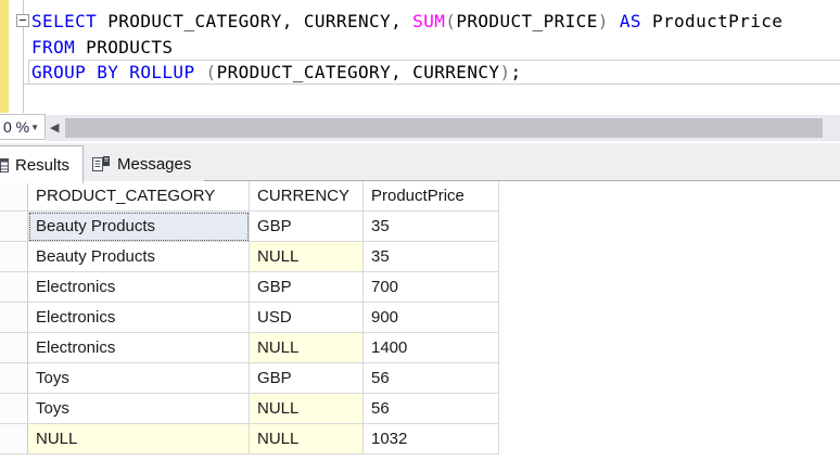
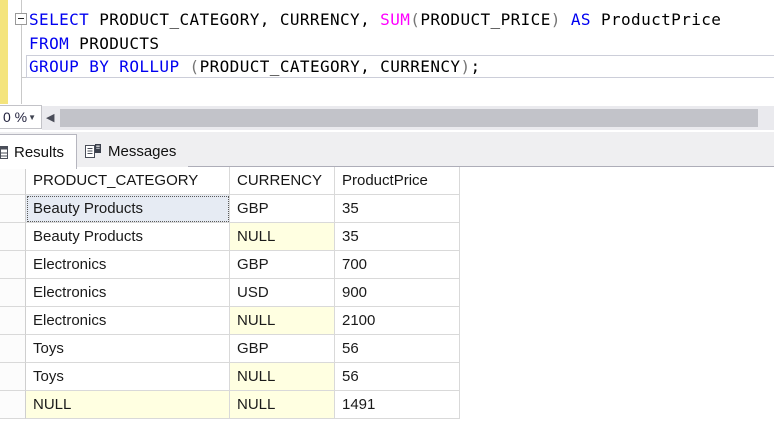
  SELECT PRODUCT_CATEGORY, CURRENCY, SUM(PRODUCT_PRICE) AS ProductPrice
  FROM PRODUCTS
  GROUP BY ROLLUP (PRODUCT_CATEGORY, CURRENCY);
  0 %
  ▼
  ◀
  Results
  Messages
  PRODUCT_CATEGORY
  CURRENCY
  ProductPrice
  Beauty Products
  GBP
  35
  Beauty Products
  NULL
  35
  Electronics
  GBP
  700
  Electronics
  USD
  900
  Electronics
  NULL
- 1400
+ 2100
  Toys
  GBP
  56
  Toys
  NULL
  56
  NULL
  NULL
- 1032
+ 1491
